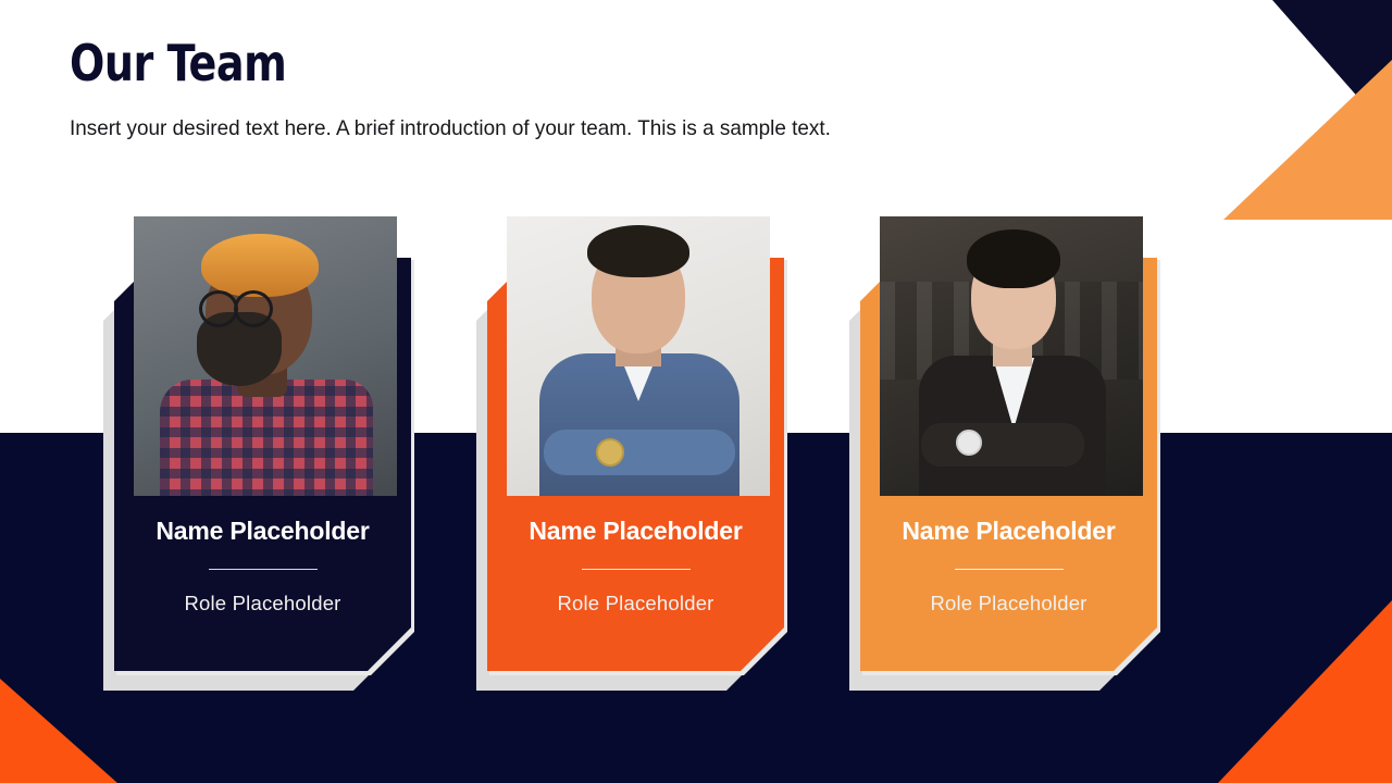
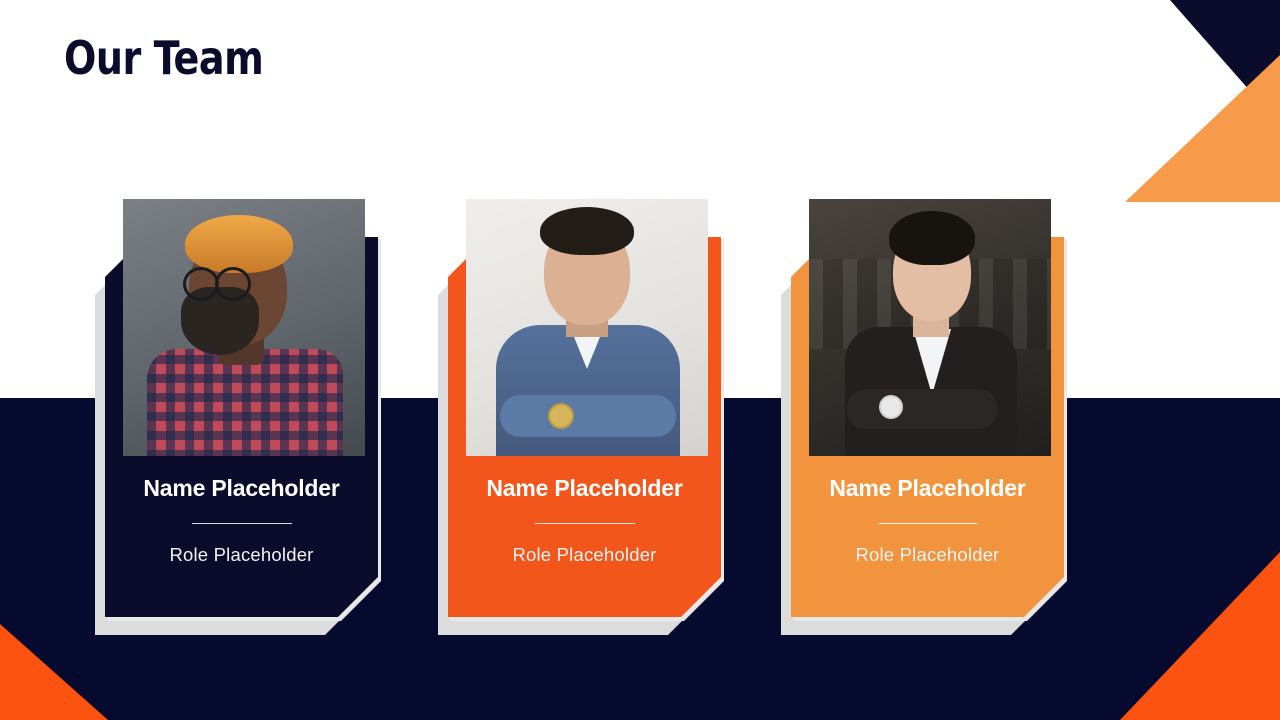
  Our Team
- Insert your desired text here. A brief introduction of your team. This is a sample text.
  Name Placeholder
  Role Placeholder
  Name Placeholder
  Role Placeholder
  Name Placeholder
  Role Placeholder
